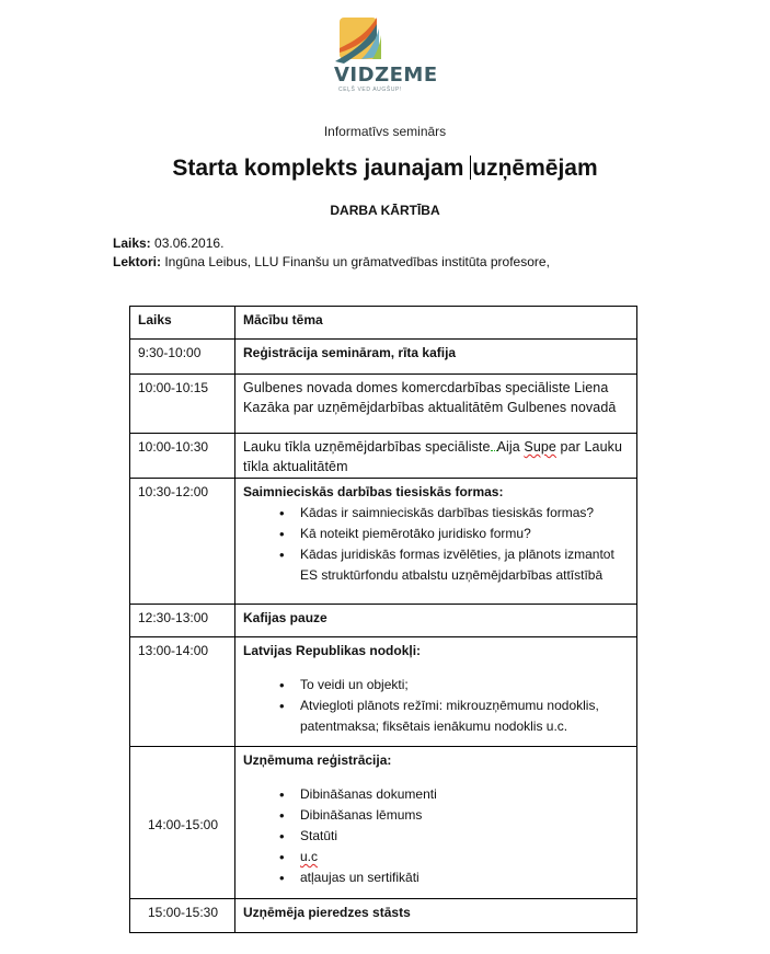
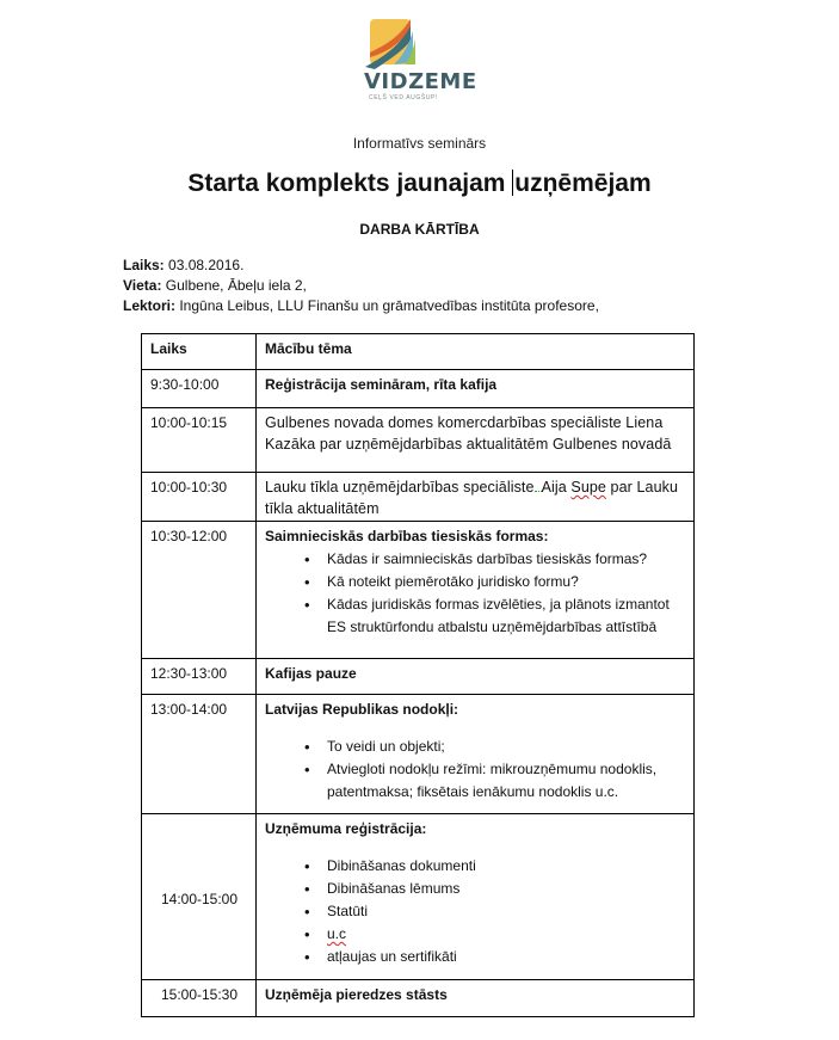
  VIDZEME
  Informatīvs seminārs
  Starta komplekts jaunajam uzņēmējam
  DARBA KĀRTĪBA
- Laiks: 03.06.2016.
+ Laiks: 03.08.2016.
+ Vieta: Gulbene, Ābeļu iela 2,
  Lektori: Ingūna Leibus, LLU Finanšu un grāmatvedības institūta profesore,
  Laiks	Mācību tēma
  9:30-10:00	Reģistrācija semināram, rīta kafija
  10:00-10:15	Gulbenes novada domes komercdarbības speciāliste Liena Kazāka par uzņēmējdarbības aktualitātēm Gulbenes novadā
  10:00-10:30	Lauku tīkla uzņēmējdarbības speciāliste Aija Supe par Lauku tīkla aktualitātēm
  10:30-12:00	Saimnieciskās darbības tiesiskās formas: Kādas ir saimnieciskās darbības tiesiskās formas? Kā noteikt piemērotāko juridisko formu? Kādas juridiskās formas izvēlēties, ja plānots izmantot ES struktūrfondu atbalstu uzņēmējdarbības attīstībā
  12:30-13:00	Kafijas pauze
- 13:00-14:00	Latvijas Republikas nodokļi: To veidi un objekti; Atviegloti plānots režīmi: mikrouzņēmumu nodoklis, patentmaksa; fiksētais ienākumu nodoklis u.c.
+ 13:00-14:00	Latvijas Republikas nodokļi: To veidi un objekti; Atviegloti nodokļu režīmi: mikrouzņēmumu nodoklis, patentmaksa; fiksētais ienākumu nodoklis u.c.
  14:00-15:00	Uzņēmuma reģistrācija: Dibināšanas dokumenti Dibināšanas lēmums Statūti u.c atļaujas un sertifikāti
  15:00-15:30	Uzņēmēja pieredzes stāsts
